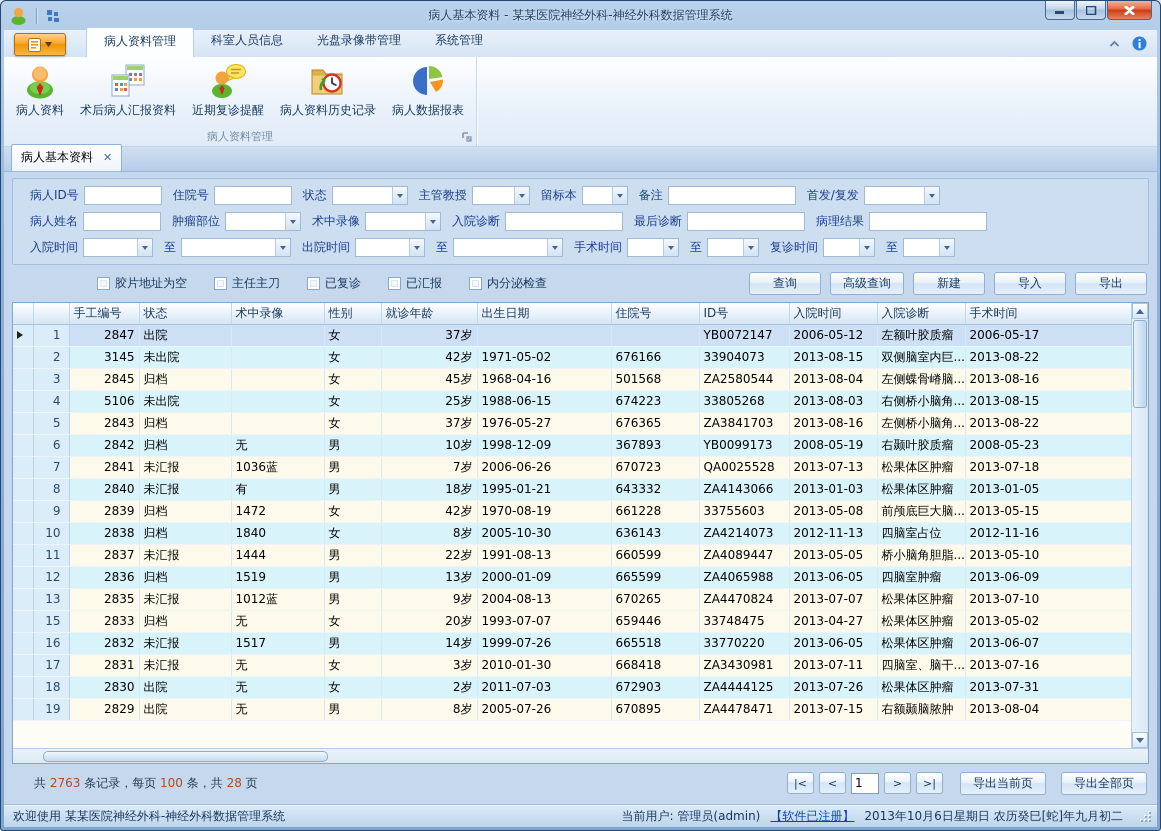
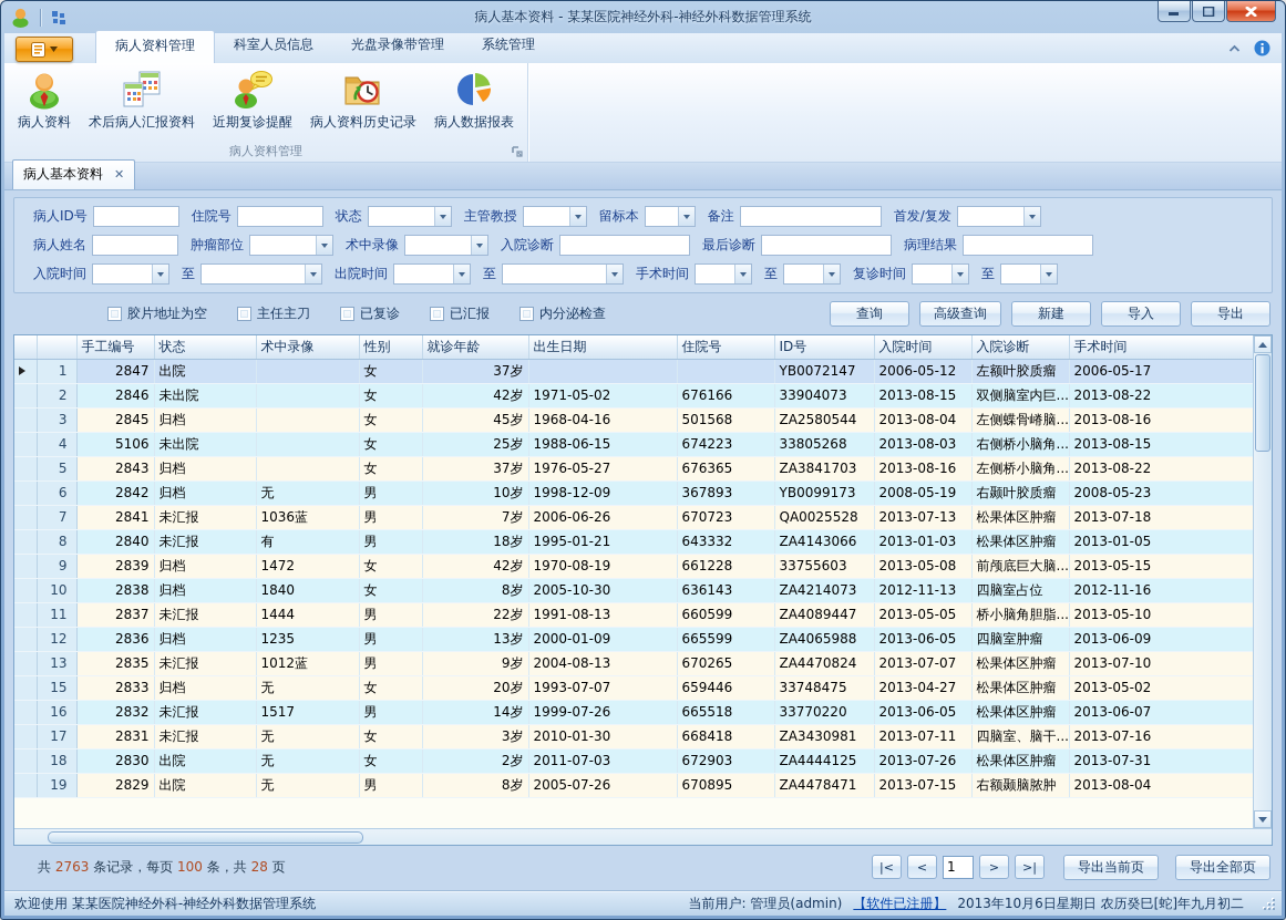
  病人基本资料 - 某某医院神经外科-神经外科数据管理系统
  病人资料管理
  科室人员信息
  光盘录像带管理
  系统管理
  病人资料
  术后病人汇报资料
  近期复诊提醒
  病人资料历史记录
  病人数据报表
  病人资料管理
  病人基本资料
  ✕
  病人ID号
  住院号
  状态
  主管教授
  留标本
  备注
  首发/复发
  病人姓名
  肿瘤部位
  术中录像
  入院诊断
  最后诊断
  病理结果
  入院时间
  至
  出院时间
  至
  手术时间
  至
  复诊时间
  至
  胶片地址为空
  主任主刀
  已复诊
  已汇报
  内分泌检查
  查询
  高级查询
  新建
  导入
  导出
  		手工编号	状态	术中录像	性别	就诊年龄	出生日期	住院号	ID号	入院时间	入院诊断	手术时间
  	1	2847	出院		女	37岁			YB0072147	2006-05-12	左额叶胶质瘤	2006-05-17
- 	2	3145	未出院		女	42岁	1971-05-02	676166	33904073	2013-08-15	双侧脑室内巨...	2013-08-22
+ 	2	2846	未出院		女	42岁	1971-05-02	676166	33904073	2013-08-15	双侧脑室内巨...	2013-08-22
  	3	2845	归档		女	45岁	1968-04-16	501568	ZA2580544	2013-08-04	左侧蝶骨嵴脑...	2013-08-16
  	4	5106	未出院		女	25岁	1988-06-15	674223	33805268	2013-08-03	右侧桥小脑角...	2013-08-15
  	5	2843	归档		女	37岁	1976-05-27	676365	ZA3841703	2013-08-16	左侧桥小脑角...	2013-08-22
  	6	2842	归档	无	男	10岁	1998-12-09	367893	YB0099173	2008-05-19	右颞叶胶质瘤	2008-05-23
  	7	2841	未汇报	1036蓝	男	7岁	2006-06-26	670723	QA0025528	2013-07-13	松果体区肿瘤	2013-07-18
  	8	2840	未汇报	有	男	18岁	1995-01-21	643332	ZA4143066	2013-01-03	松果体区肿瘤	2013-01-05
  	9	2839	归档	1472	女	42岁	1970-08-19	661228	33755603	2013-05-08	前颅底巨大脑...	2013-05-15
  	10	2838	归档	1840	女	8岁	2005-10-30	636143	ZA4214073	2012-11-13	四脑室占位	2012-11-16
  	11	2837	未汇报	1444	男	22岁	1991-08-13	660599	ZA4089447	2013-05-05	桥小脑角胆脂...	2013-05-10
- 	12	2836	归档	1519	男	13岁	2000-01-09	665599	ZA4065988	2013-06-05	四脑室肿瘤	2013-06-09
+ 	12	2836	归档	1235	男	13岁	2000-01-09	665599	ZA4065988	2013-06-05	四脑室肿瘤	2013-06-09
  	13	2835	未汇报	1012蓝	男	9岁	2004-08-13	670265	ZA4470824	2013-07-07	松果体区肿瘤	2013-07-10
  	15	2833	归档	无	女	20岁	1993-07-07	659446	33748475	2013-04-27	松果体区肿瘤	2013-05-02
  	16	2832	未汇报	1517	男	14岁	1999-07-26	665518	33770220	2013-06-05	松果体区肿瘤	2013-06-07
  	17	2831	未汇报	无	女	3岁	2010-01-30	668418	ZA3430981	2013-07-11	四脑室、脑干...	2013-07-16
  	18	2830	出院	无	女	2岁	2011-07-03	672903	ZA4444125	2013-07-26	松果体区肿瘤	2013-07-31
  	19	2829	出院	无	男	8岁	2005-07-26	670895	ZA4478471	2013-07-15	右额颞脑脓肿	2013-08-04
  共 2763 条记录，每页 100 条，共 28 页
  |<
  <
  1
  >
  >|
  导出当前页
  导出全部页
  欢迎使用 某某医院神经外科-神经外科数据管理系统
  当前用户: 管理员(admin)
  【软件已注册】
  2013年10月6日星期日 农历癸巳[蛇]年九月初二
